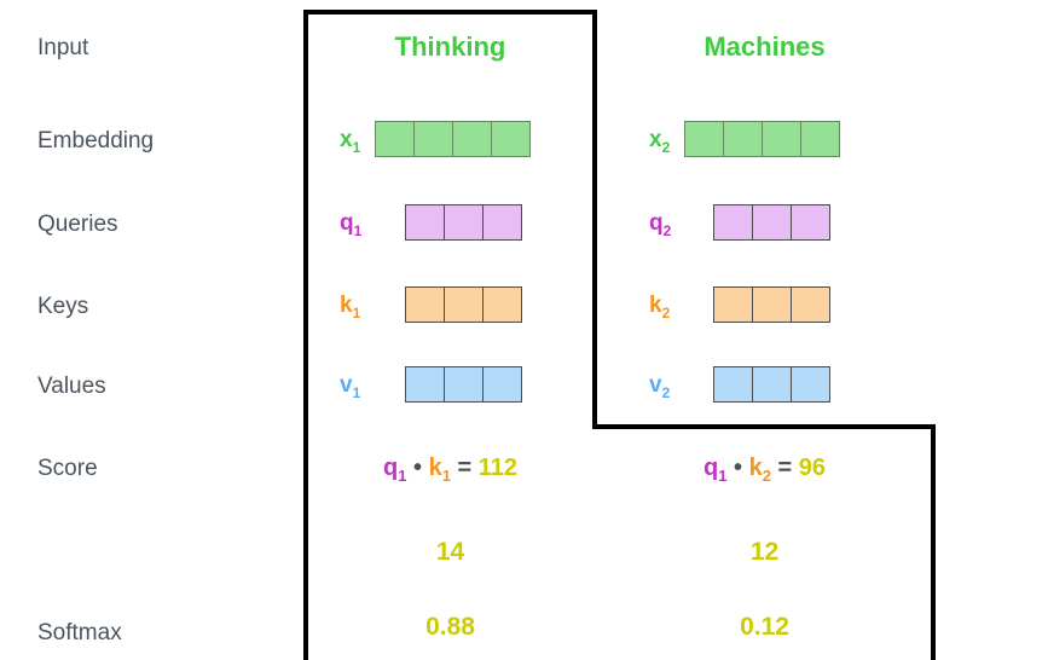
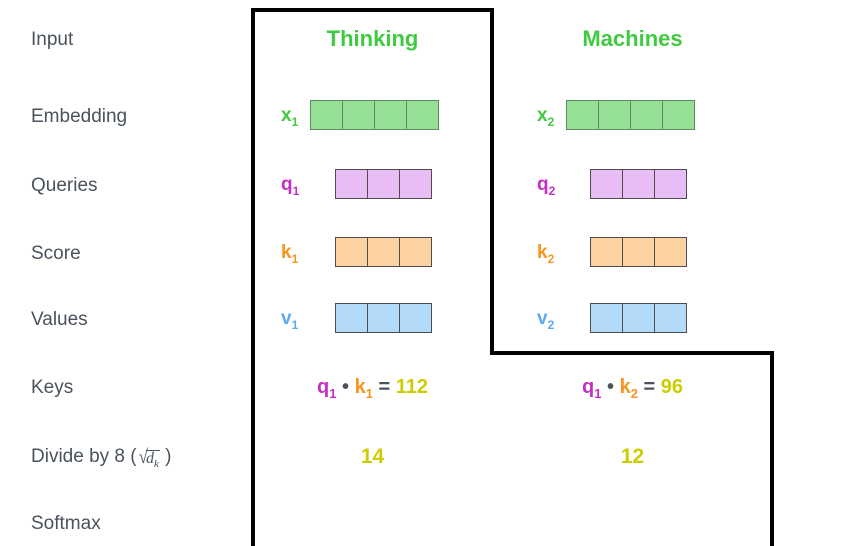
  Input
  Embedding
  Queries
- Keys
+ Score
  Values
- Score
+ Keys
+ Divide by 8 (√dk )
  Softmax
  Thinking
  x1
  q1
  k1
  v1
  q1 • k1 = 112
  14
- 0.88
  Machines
  x2
  q2
  k2
  v2
  q1 • k2 = 96
  12
- 0.12
